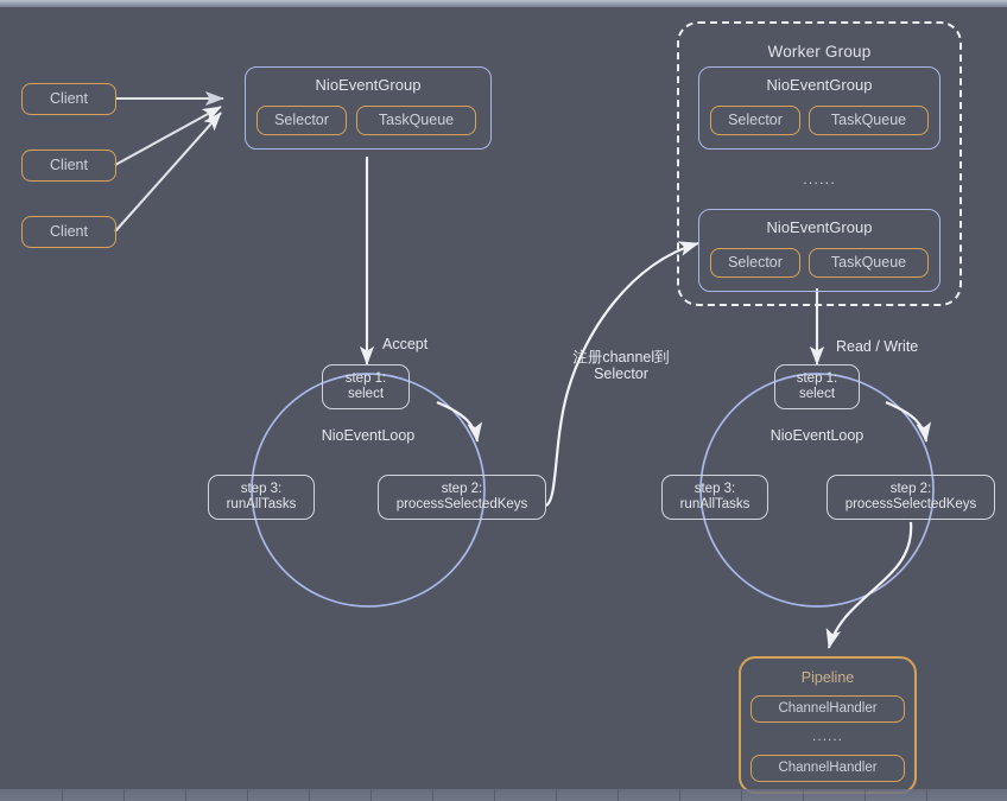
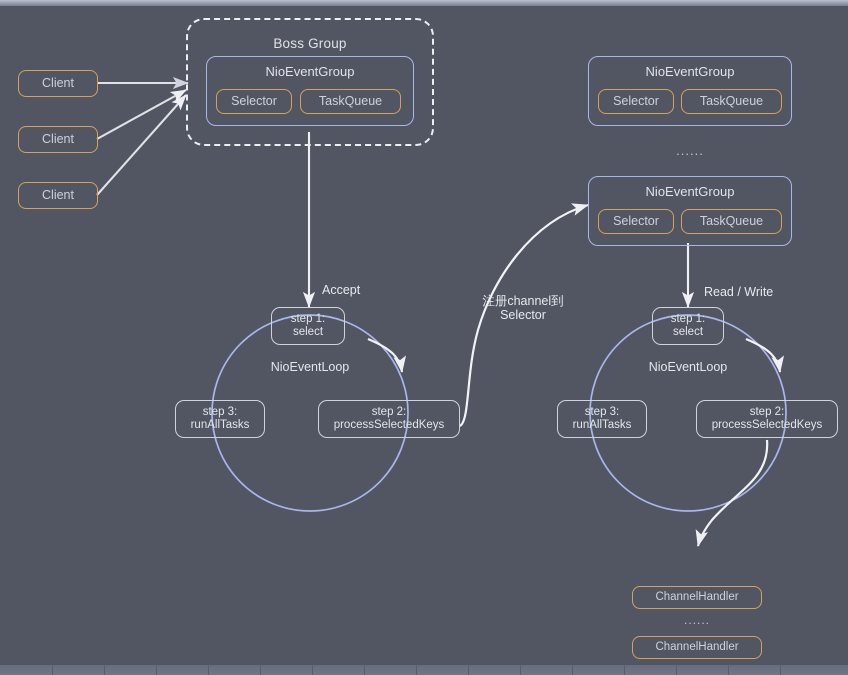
  Client
  Client
  Client
+ Boss Group
  NioEventGroup
  Selector
  TaskQueue
- Worker Group
  NioEventGroup
  Selector
  TaskQueue
  ......
  NioEventGroup
  Selector
  TaskQueue
  Accept
  step 1:
  select
  NioEventLoop
  step 3:
  runAllTasks
  step 2:
  processSelectedKeys
  注册channel到
  Selector
  Read / Write
  step 1:
  select
  NioEventLoop
  step 3:
  runAllTasks
  step 2:
  processSelectedKeys
- Pipeline
  ChannelHandler
  ......
  ChannelHandler
